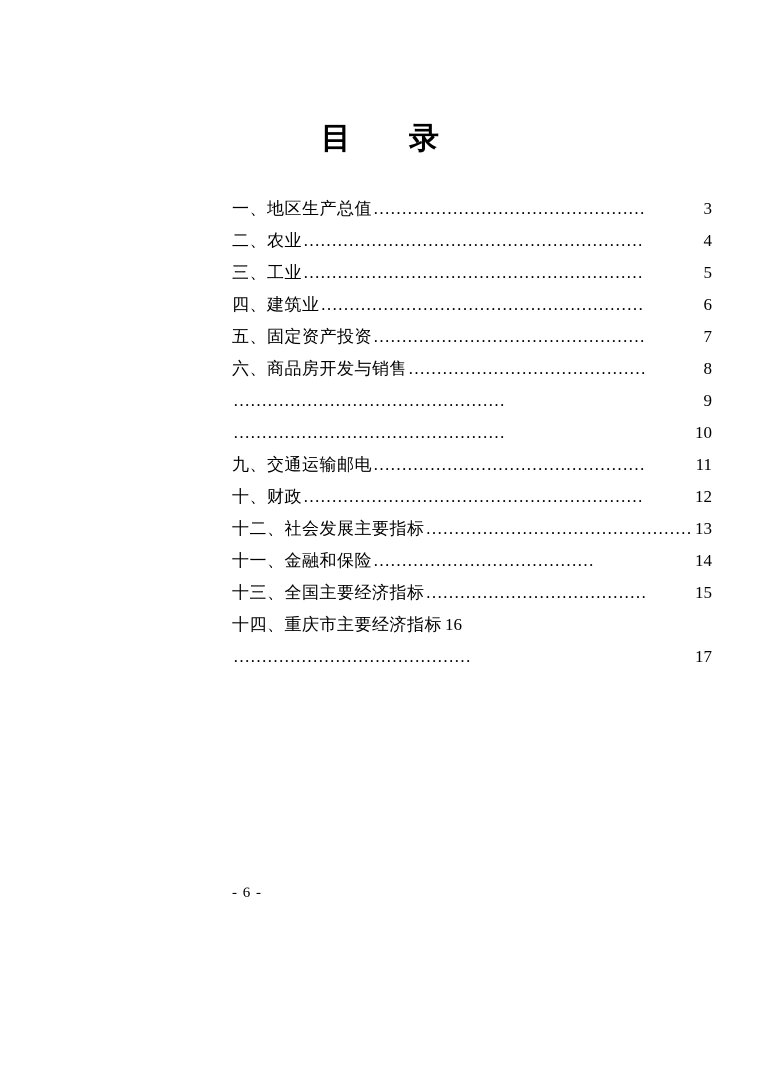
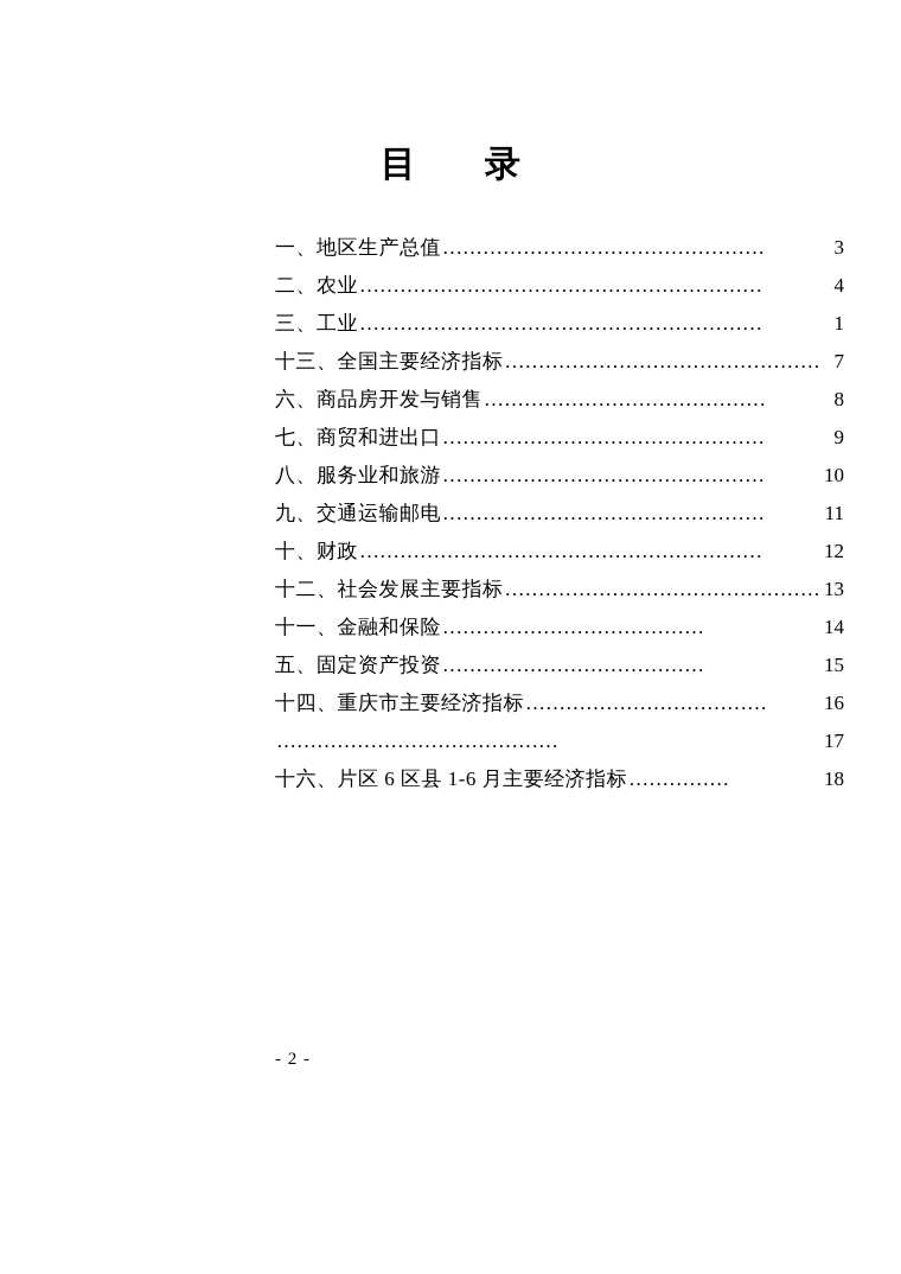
  目 录
  一、地区生产总值
  …………………………………………
  3
  二、农业
  ……………………………………………………
  4
  三、工业
  ……………………………………………………
- 5
+ 1
- 四、建筑业
- …………………………………………………
- 6
- 五、固定资产投资
+ 十三、全国主要经济指标
  …………………………………………
  7
  六、商品房开发与销售
  ……………………………………
  8
+ 七、商贸和进出口
  …………………………………………
  9
+ 八、服务业和旅游
  …………………………………………
  10
  九、交通运输邮电
  …………………………………………
  11
  十、财政
  ……………………………………………………
  12
  十二、社会发展主要指标
  …………………………………………
  13
  十一、金融和保险
  …………………………………
  14
- 十三、全国主要经济指标
+ 五、固定资产投资
  …………………………………
  15
  十四、重庆市主要经济指标
+ ………………………………
  16
  ……………………………………
  17
+ 十六、片区 6 区县 1-6 月主要经济指标
+ ……………
+ 18
- - 6 -
+ - 2 -
